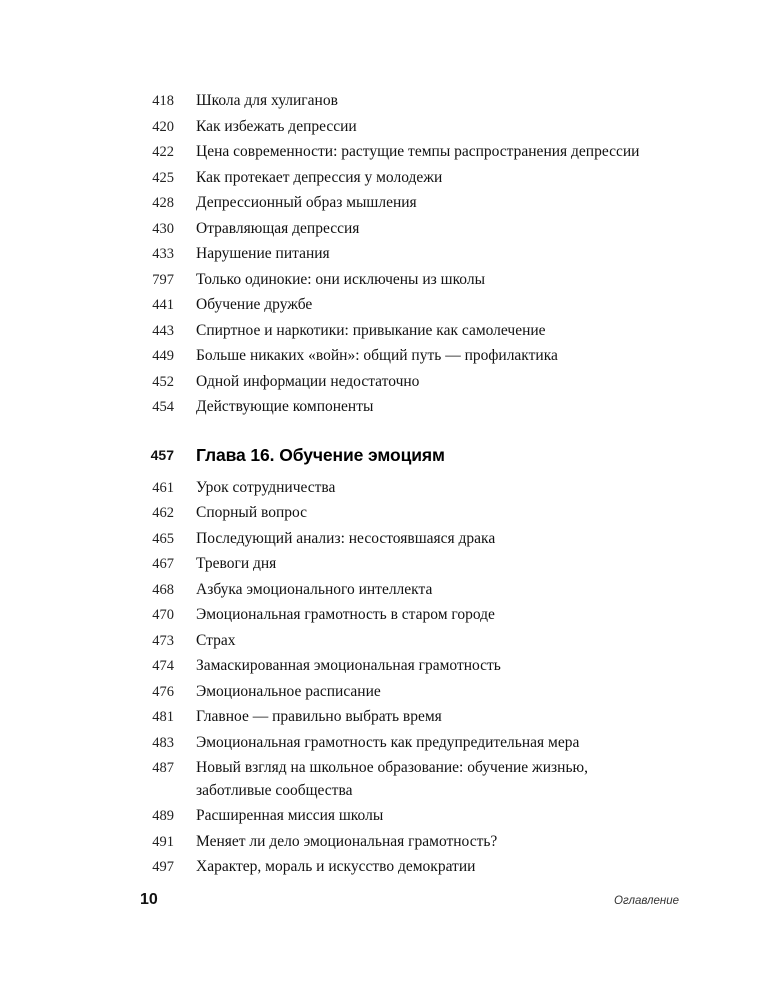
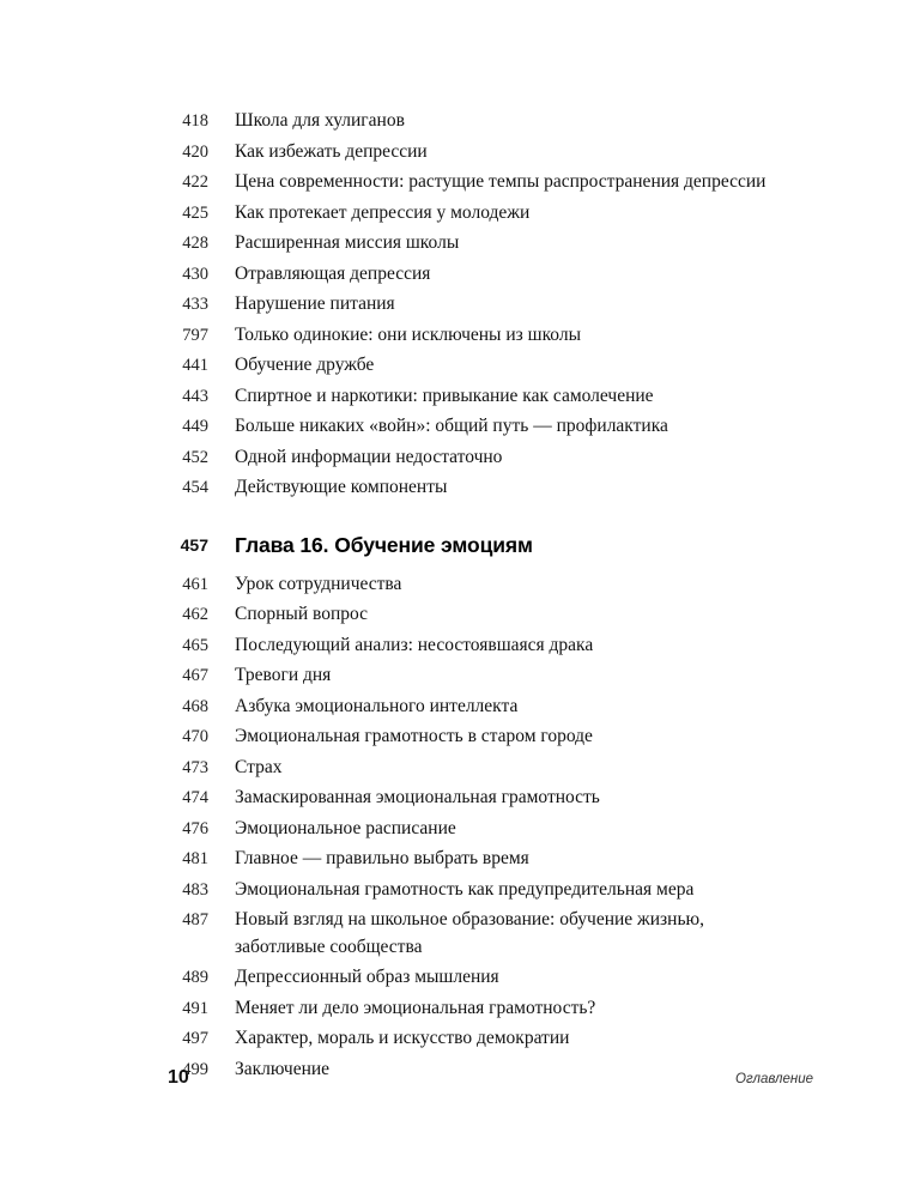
  418
  Школа для хулиганов
  420
  Как избежать депрессии
  422
  Цена современности: растущие темпы распространения депрессии
  425
  Как протекает депрессия у молодежи
  428
- Депрессионный образ мышления
+ Расширенная миссия школы
  430
  Отравляющая депрессия
  433
  Нарушение питания
  797
  Только одинокие: они исключены из школы
  441
  Обучение дружбе
  443
  Спиртное и наркотики: привыкание как самолечение
  449
  Больше никаких «войн»: общий путь — профилактика
  452
  Одной информации недостаточно
  454
  Действующие компоненты
  457
  Глава 16. Обучение эмоциям
  461
  Урок сотрудничества
  462
  Спорный вопрос
  465
  Последующий анализ: несостоявшаяся драка
  467
  Тревоги дня
  468
  Азбука эмоционального интеллекта
  470
  Эмоциональная грамотность в старом городе
  473
  Страх
  474
  Замаскированная эмоциональная грамотность
  476
  Эмоциональное расписание
  481
  Главное — правильно выбрать время
  483
  Эмоциональная грамотность как предупредительная мера
  487
  Новый взгляд на школьное образование: обучение жизнью, заботливые сообщества
  489
- Расширенная миссия школы
+ Депрессионный образ мышления
  491
  Меняет ли дело эмоциональная грамотность?
  497
  Характер, мораль и искусство демократии
+ 499
+ Заключение
  10
  Оглавление
